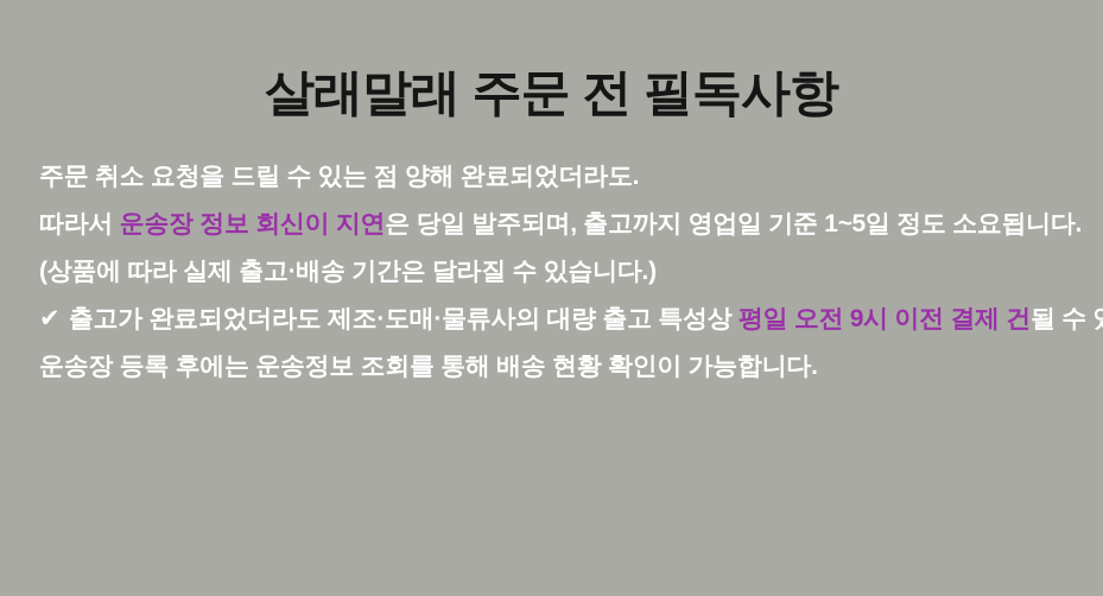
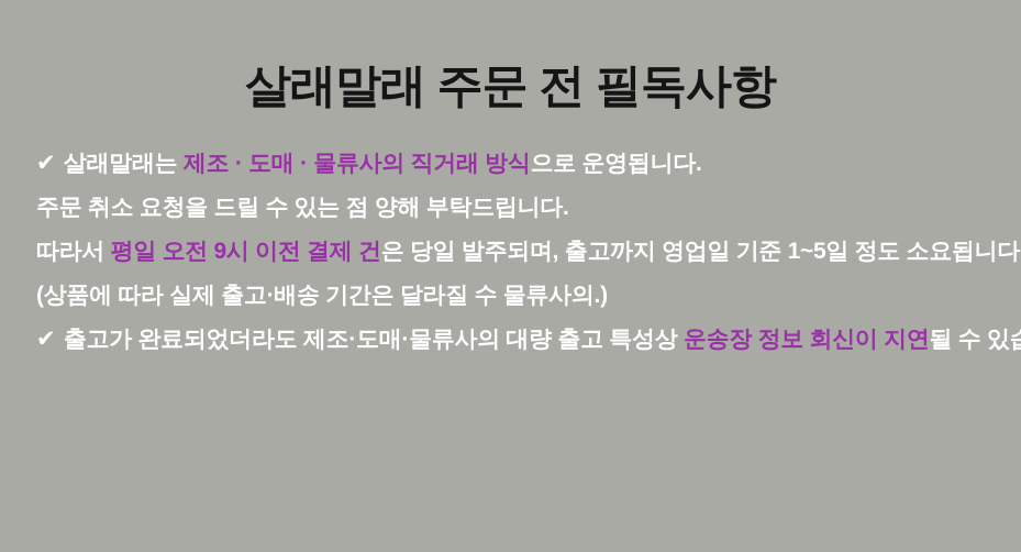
  살래말래 주문 전 필독사항
+ ✔ 살래말래는 제조 · 도매 · 물류사의 직거래 방식으로 운영됩니다.
- 주문 취소 요청을 드릴 수 있는 점 양해 완료되었더라도.
+ 주문 취소 요청을 드릴 수 있는 점 양해 부탁드립니다.
- 따라서 운송장 정보 회신이 지연은 당일 발주되며, 출고까지 영업일 기준 1~5일 정도 소요됩니다.
+ 따라서 평일 오전 9시 이전 결제 건은 당일 발주되며, 출고까지 영업일 기준 1~5일 정도 소요됩니다
- (상품에 따라 실제 출고·배송 기간은 달라질 수 있습니다.)
+ (상품에 따라 실제 출고·배송 기간은 달라질 수 물류사의.)
- ✔ 출고가 완료되었더라도 제조·도매·물류사의 대량 출고 특성상 평일 오전 9시 이전 결제 건될 수
+ ✔ 출고가 완료되었더라도 제조·도매·물류사의 대량 출고 특성상 운송장 정보 회신이 지연될 수 있
- 운송장 등록 후에는 운송정보 조회를 통해 배송 현황 확인이 가능합니다.
